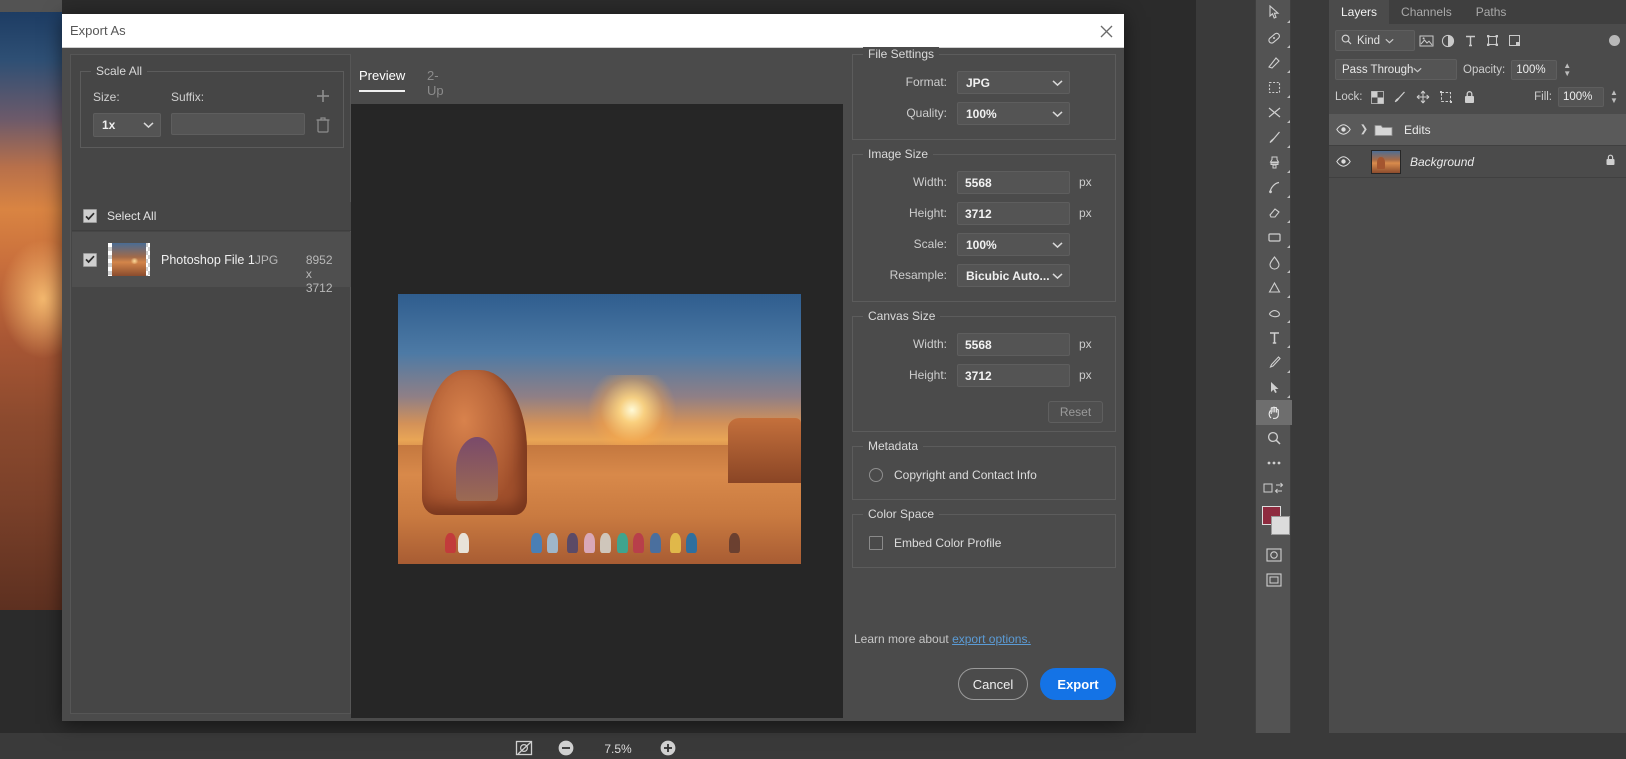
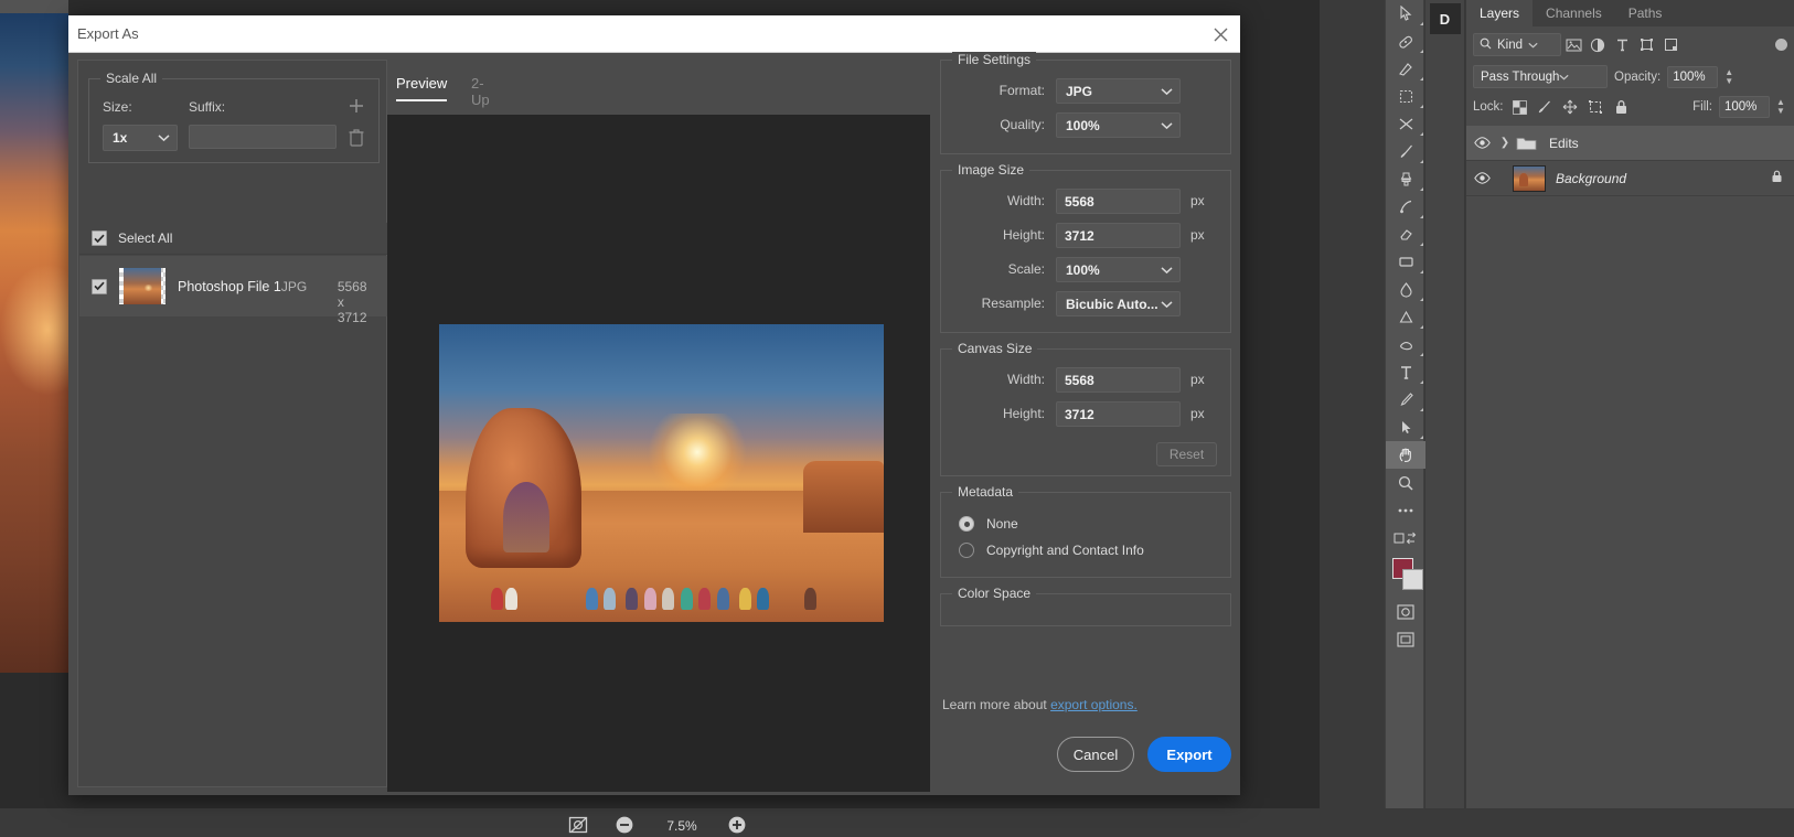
  Export As
  Scale All
  Size:
  Suffix:
  1x
  Select All
  Photoshop File 1
  JPG
- 8952 x 3712
+ 5568 x 3712
  Preview
  2-Up
  7.5%
  File Settings
  Format:
  JPG
  Quality:
  100%
  Image Size
  Width:
  5568
  px
  Height:
  3712
  px
  Scale:
  100%
  Resample:
  Bicubic Auto...
  Canvas Size
  Width:
  5568
  px
  Height:
  3712
  px
  Reset
  Metadata
+ None
  Copyright and Contact Info
  Color Space
- Embed Color Profile
  Learn more about export options.
  Cancel
  Export
+ D
  Layers
  Channels
  Paths
  Kind
  Pass Through
  Opacity:
  100%
  ▲
  ▼
  Lock:
  Fill:
  100%
  ▲
  ▼
  ❯
  Edits
  Background
